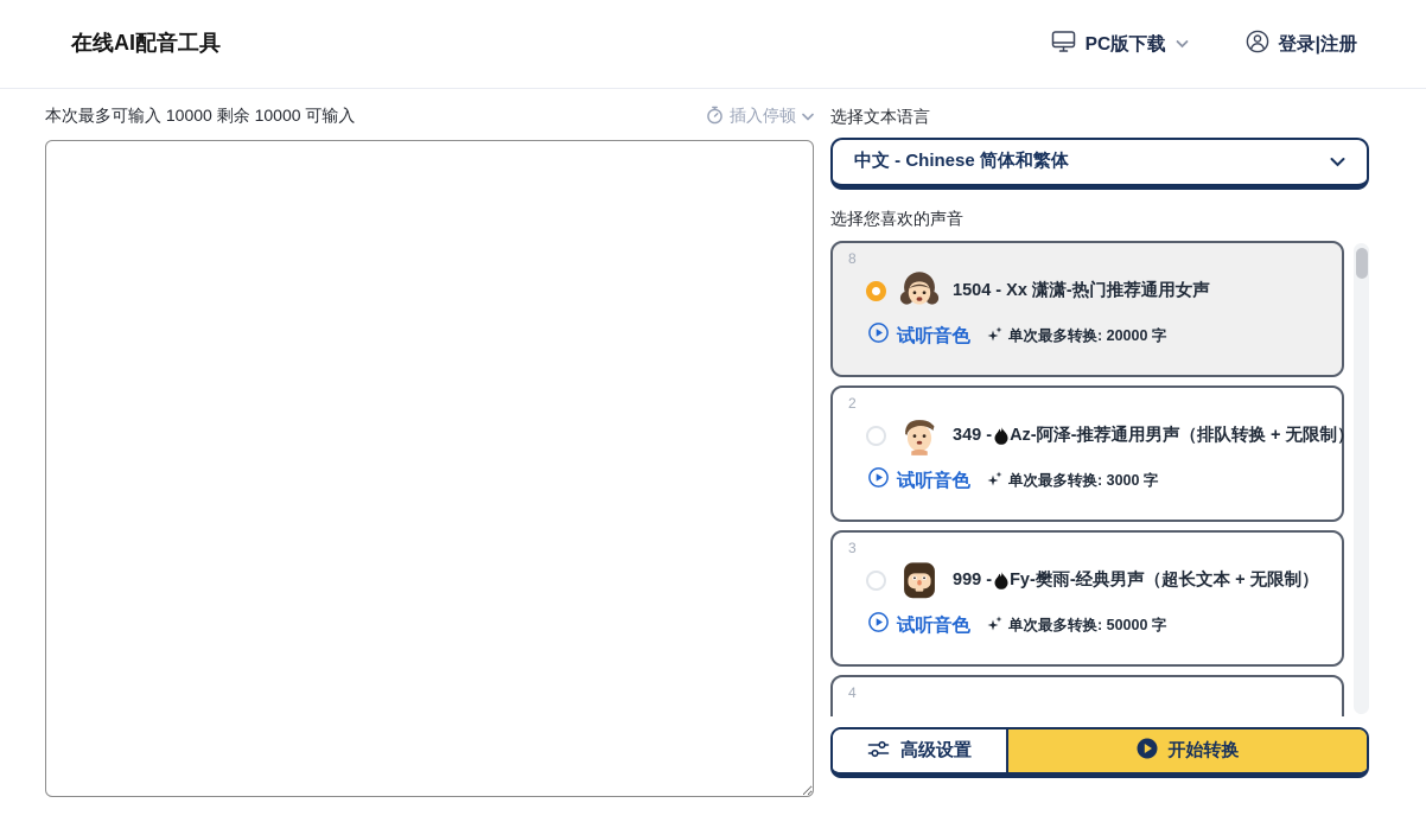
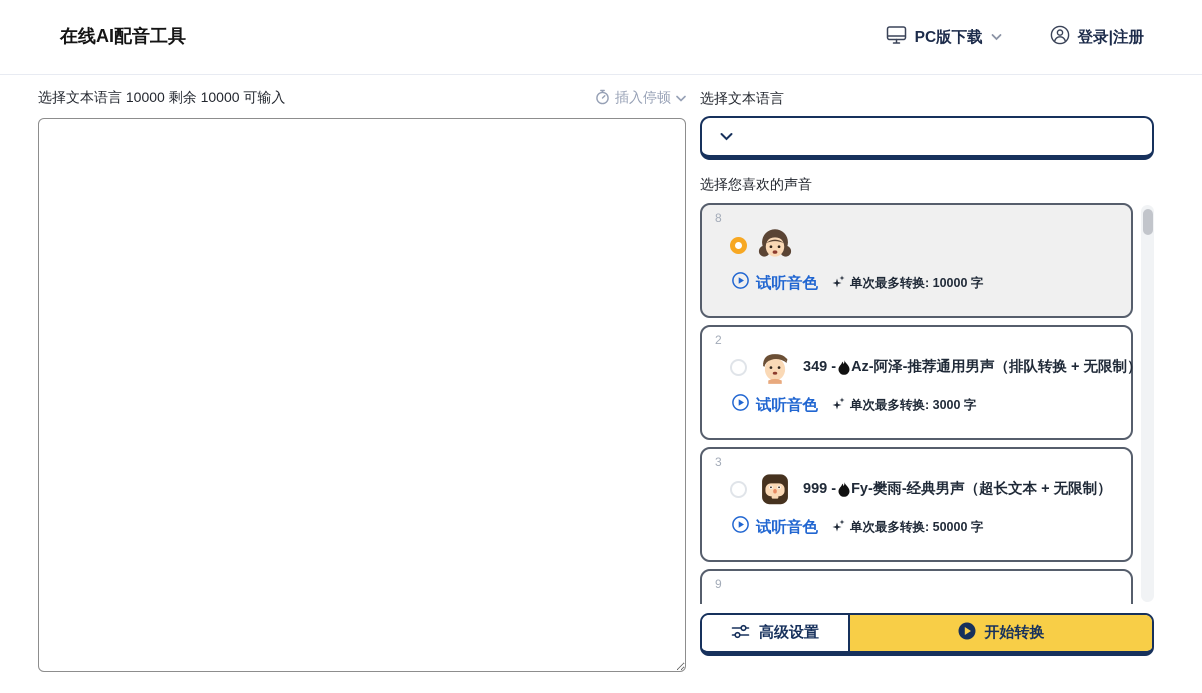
  在线AI配音工具
  PC版下载
  登录|注册
- 本次最多可输入 10000 剩余 10000 可输入
+ 选择文本语言 10000 剩余 10000 可输入
  插入停顿
  选择文本语言
- 中文 - Chinese 简体和繁体
  选择您喜欢的声音
  8
- 1504 - Xx 潇潇-热门推荐通用女声
  试听音色
- 单次最多转换: 20000 字
+ 单次最多转换: 10000 字
  2
  349 - Az-阿泽-推荐通用男声（排队转换 + 无限制）
  试听音色
  单次最多转换: 3000 字
  3
  999 - Fy-樊雨-经典男声（超长文本 + 无限制）
  试听音色
  单次最多转换: 50000 字
- 4
+ 9
  高级设置
  开始转换
